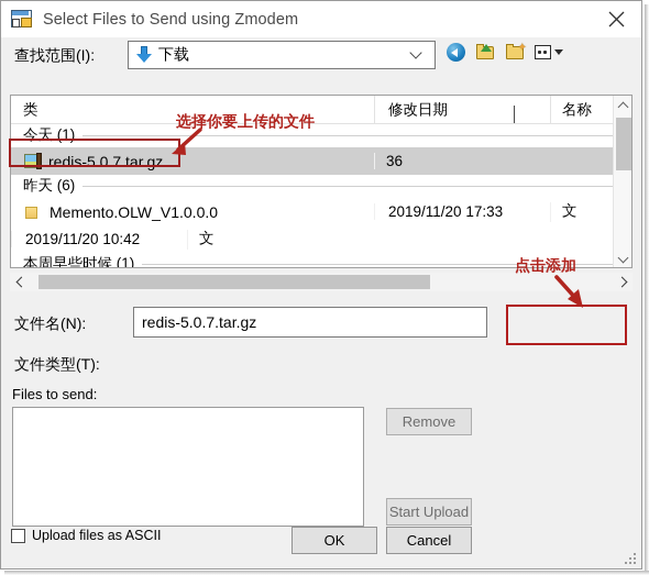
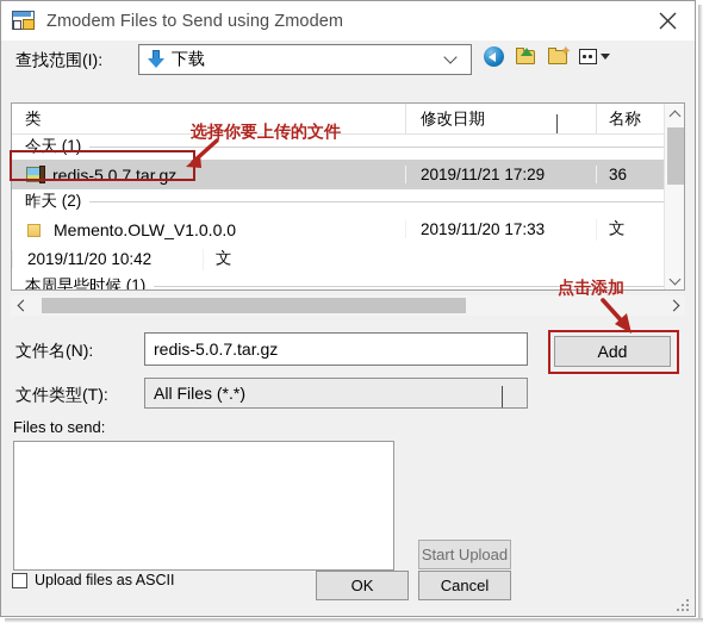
- Select Files to Send using Zmodem
+ Zmodem Files to Send using Zmodem
  查找范围(I):
  下载
  ✦
  类
  修改日期
  名称
  今天 (1)
  redis-5.0.7.tar.gz
+ 2019/11/21 17:29
  36
- 昨天 (6)
+ 昨天 (2)
  Memento.OLW_V1.0.0.0
  2019/11/20 17:33
  文
  2019/11/20 10:42
  文
  本周早些时候 (1)
  文件名(N):
  redis-5.0.7.tar.gz
  文件类型(T):
+ All Files (*.*)
+ Add
  Files to send:
- Remove
  Start Upload
  OK
  Cancel
  Upload files as ASCII
  选择你要上传的文件
  点击添加
